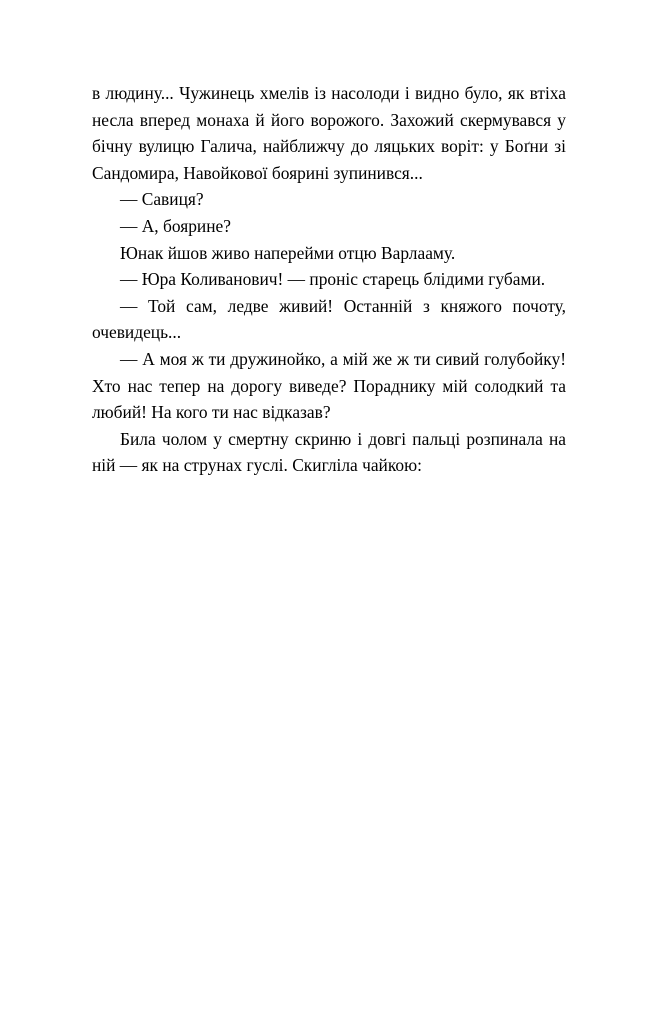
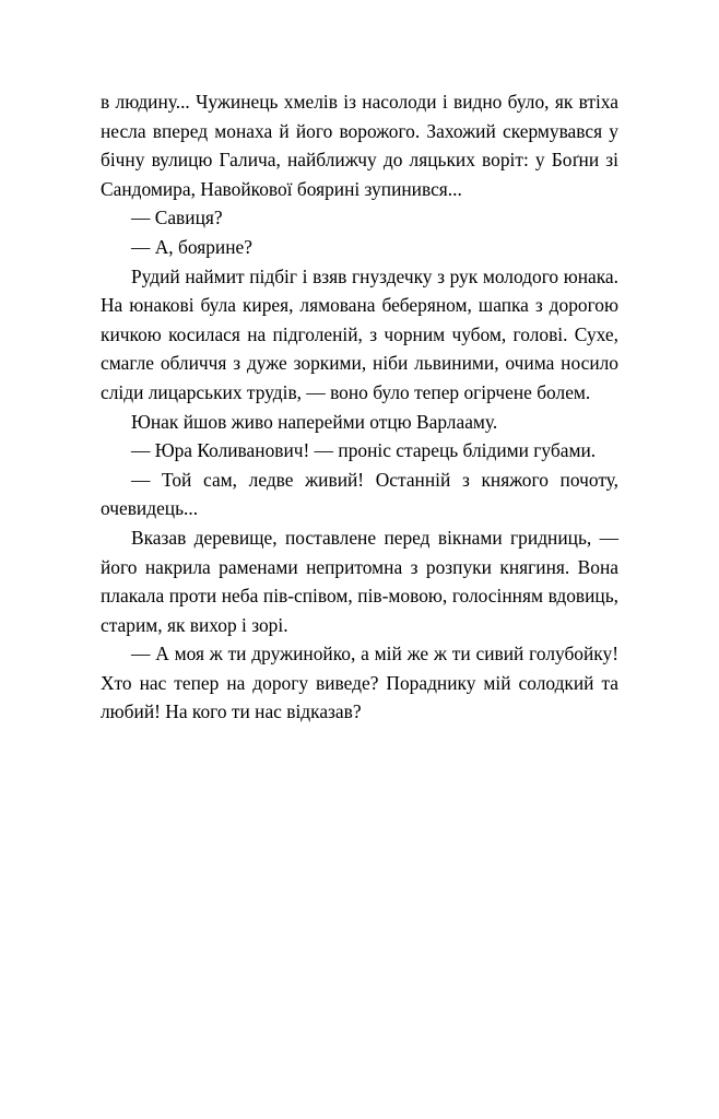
  в людину... Чужинець хмелів із насолоди і видно було, як втіха несла вперед монаха й його ворожого. Захожий скермувався у бічну вулицю Галича, найближчу до ляцьких воріт: у Боґни зі Сандомира, Навойкової боярині зупинився...
  — Савиця?
  — А, боярине?
+ Рудий наймит підбіг і взяв гнуздечку з рук молодого юнака. На юнакові була кирея, лямована беберяном, шапка з дорогою кичкою косилася на підголеній, з чорним чубом, голові. Сухе, смагле обличчя з дуже зоркими, ніби львиними, очима носило сліди лицарських трудів, — воно було тепер огірчене болем.
  Юнак йшов живо наперейми отцю Варлааму.
  — Юра Коливанович! — проніс старець блідими губами.
  — Той сам, ледве живий! Останній з княжого почоту, очевидець...
+ Вказав деревище, поставлене перед вікнами гридниць, — його накрила раменами непритомна з розпуки княгиня. Вона плакала проти неба пів-співом, пів-мовою, голосінням вдовиць, старим, як вихор і зорі.
  — А моя ж ти дружинойко, а мій же ж ти сивий голубойку! Хто нас тепер на дорогу виведе? Пораднику мій солодкий та любий! На кого ти нас відказав?
- Била чолом у смертну скриню і довгі пальці розпинала на ній — як на струнах гуслі. Скигліла чайкою:
